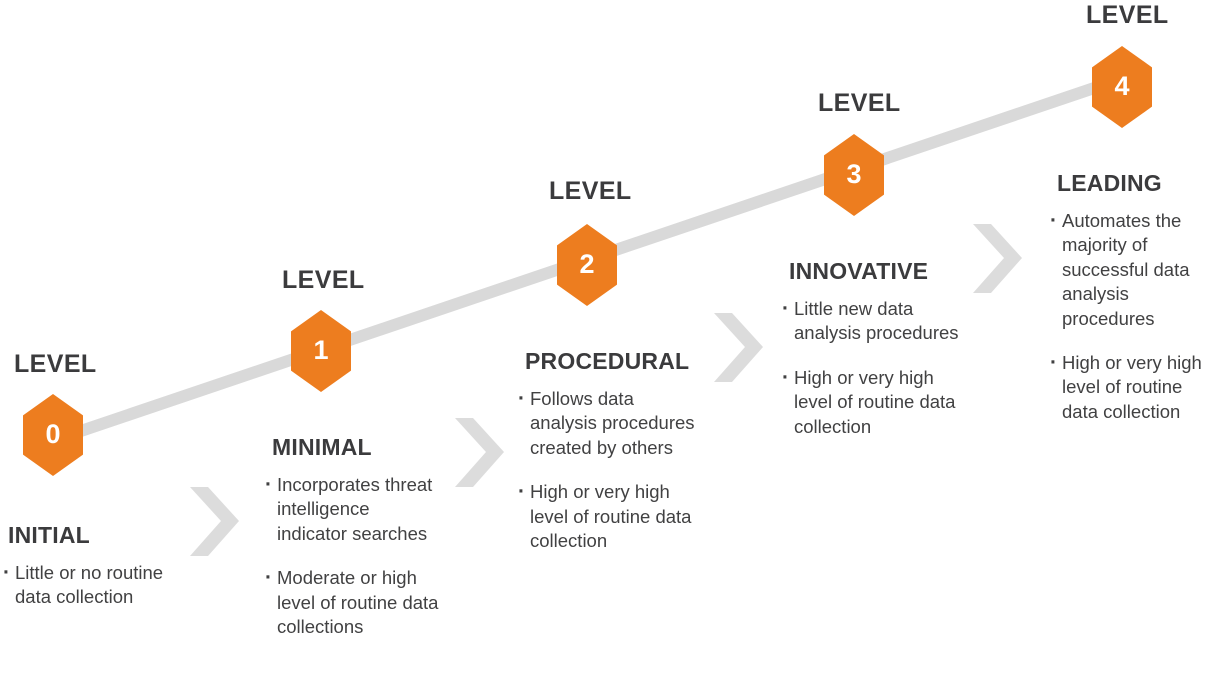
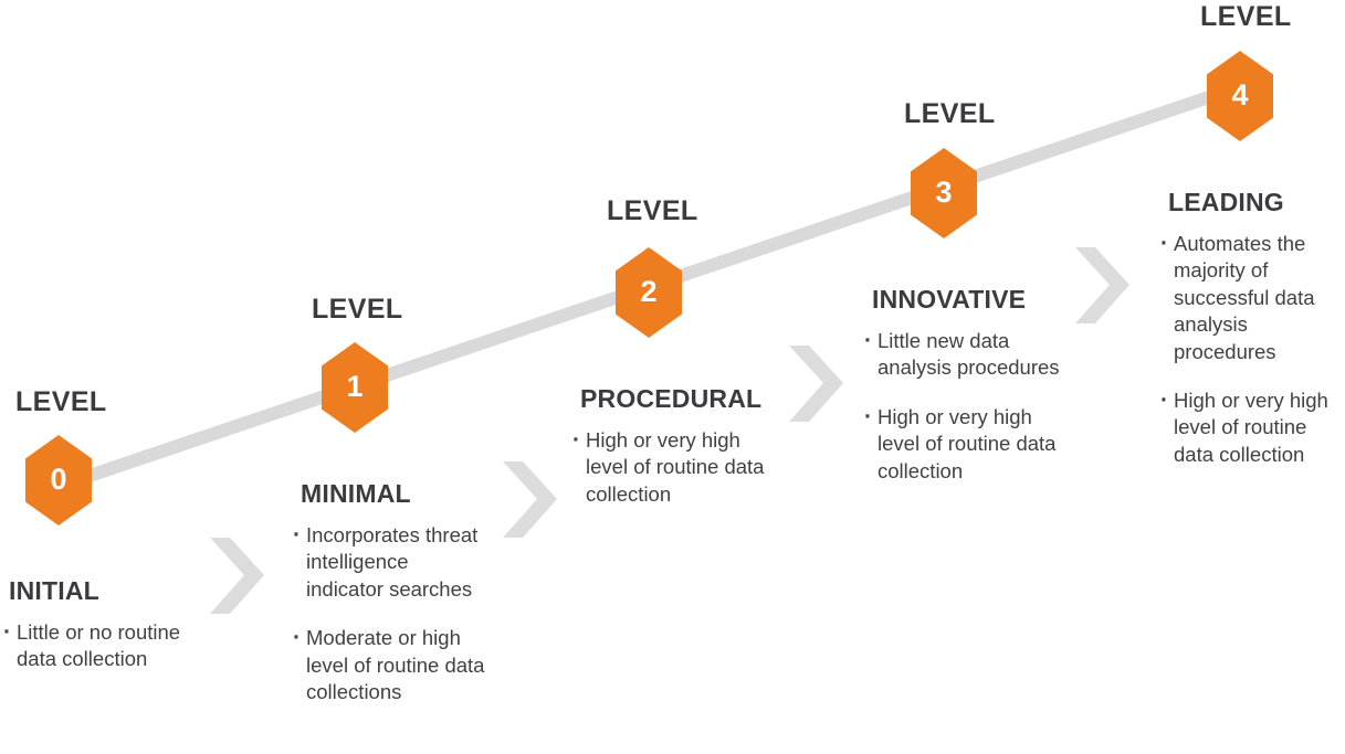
  LEVEL
  0
  INITIAL
  Little or no routine data collection
  LEVEL
  1
  MINIMAL
  Incorporates threat intelligence indicator searches
  Moderate or high level of routine data collections
  LEVEL
  2
  PROCEDURAL
- Follows data analysis procedures created by others
  High or very high level of routine data collection
  LEVEL
  3
  INNOVATIVE
  Little new data analysis procedures
  High or very high level of routine data collection
  LEVEL
  4
  LEADING
  Automates the majority of successful data analysis procedures
  High or very high level of routine data collection
